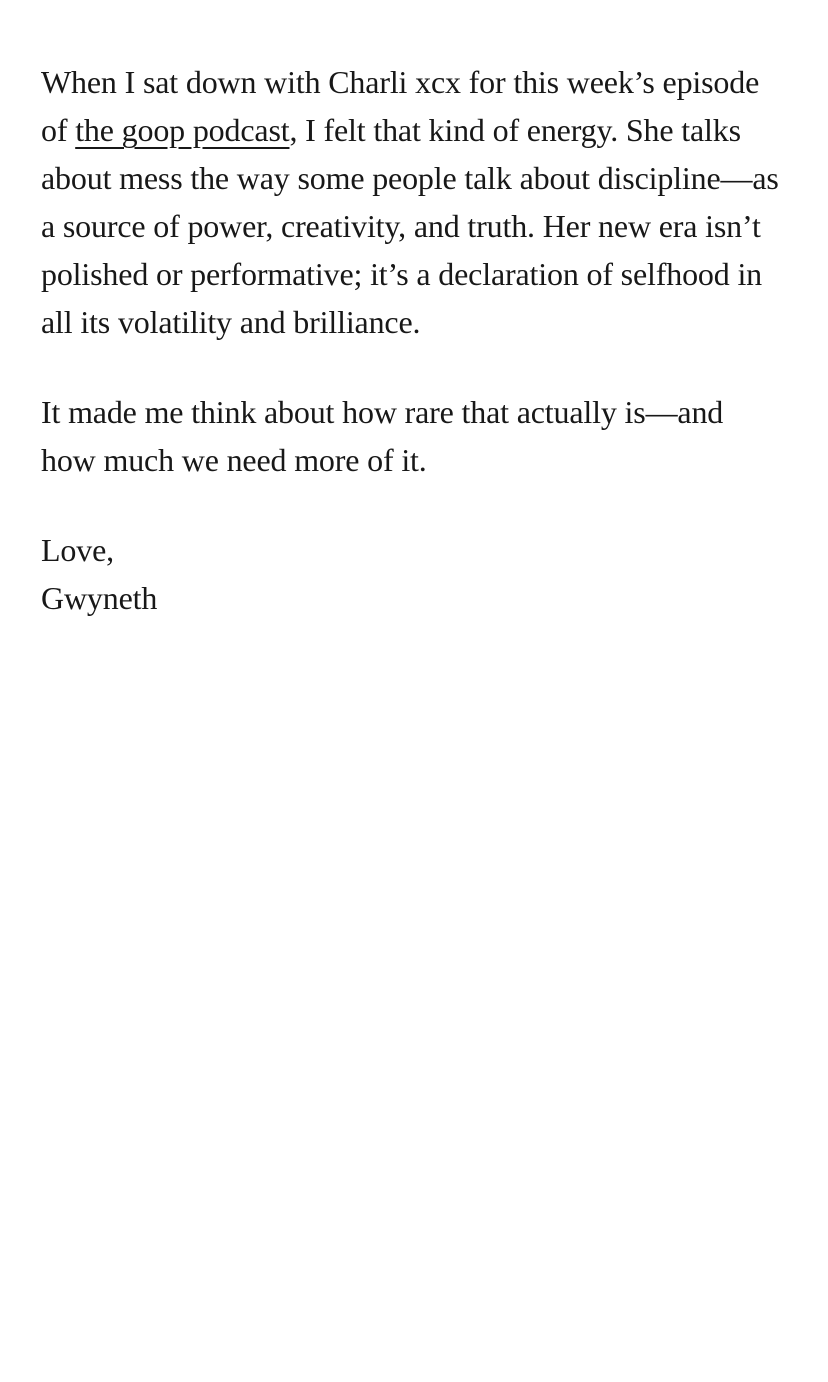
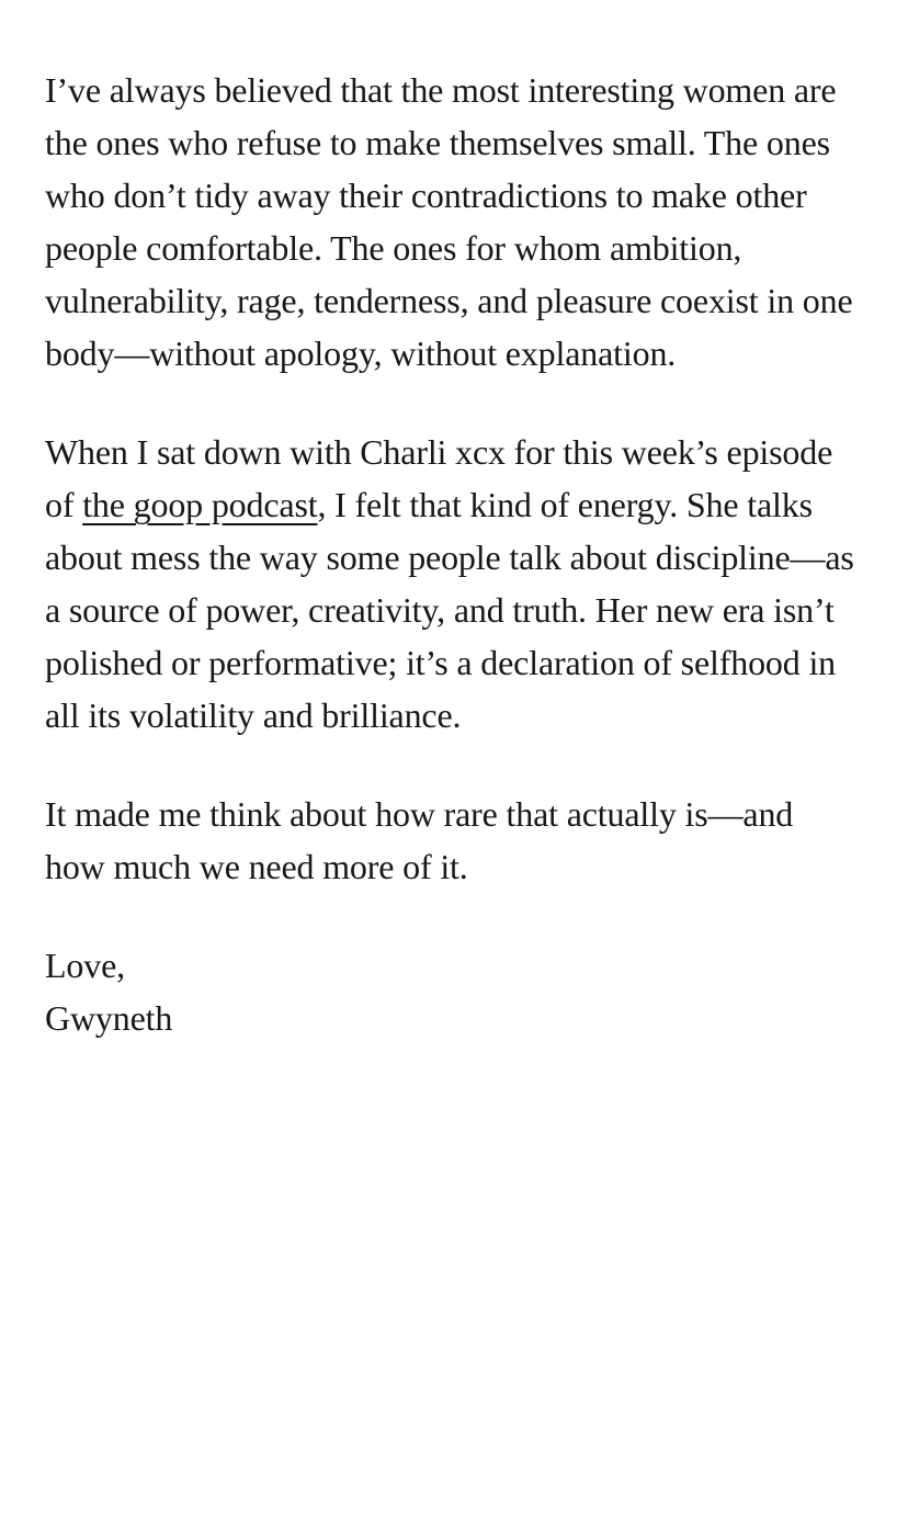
+ I’ve always believed that the most interesting women are
+ the ones who refuse to make themselves small. The ones
+ who don’t tidy away their contradictions to make other
+ people comfortable. The ones for whom ambition,
+ vulnerability, rage, tenderness, and pleasure coexist in one
+ body—without apology, without explanation.
  When I sat down with Charli xcx for this week’s episode
  of the goop podcast, I felt that kind of energy. She talks
  about mess the way some people talk about discipline—as
  a source of power, creativity, and truth. Her new era isn’t
  polished or performative; it’s a declaration of selfhood in
  all its volatility and brilliance.
  It made me think about how rare that actually is—and
  how much we need more of it.
  Love,
  Gwyneth
